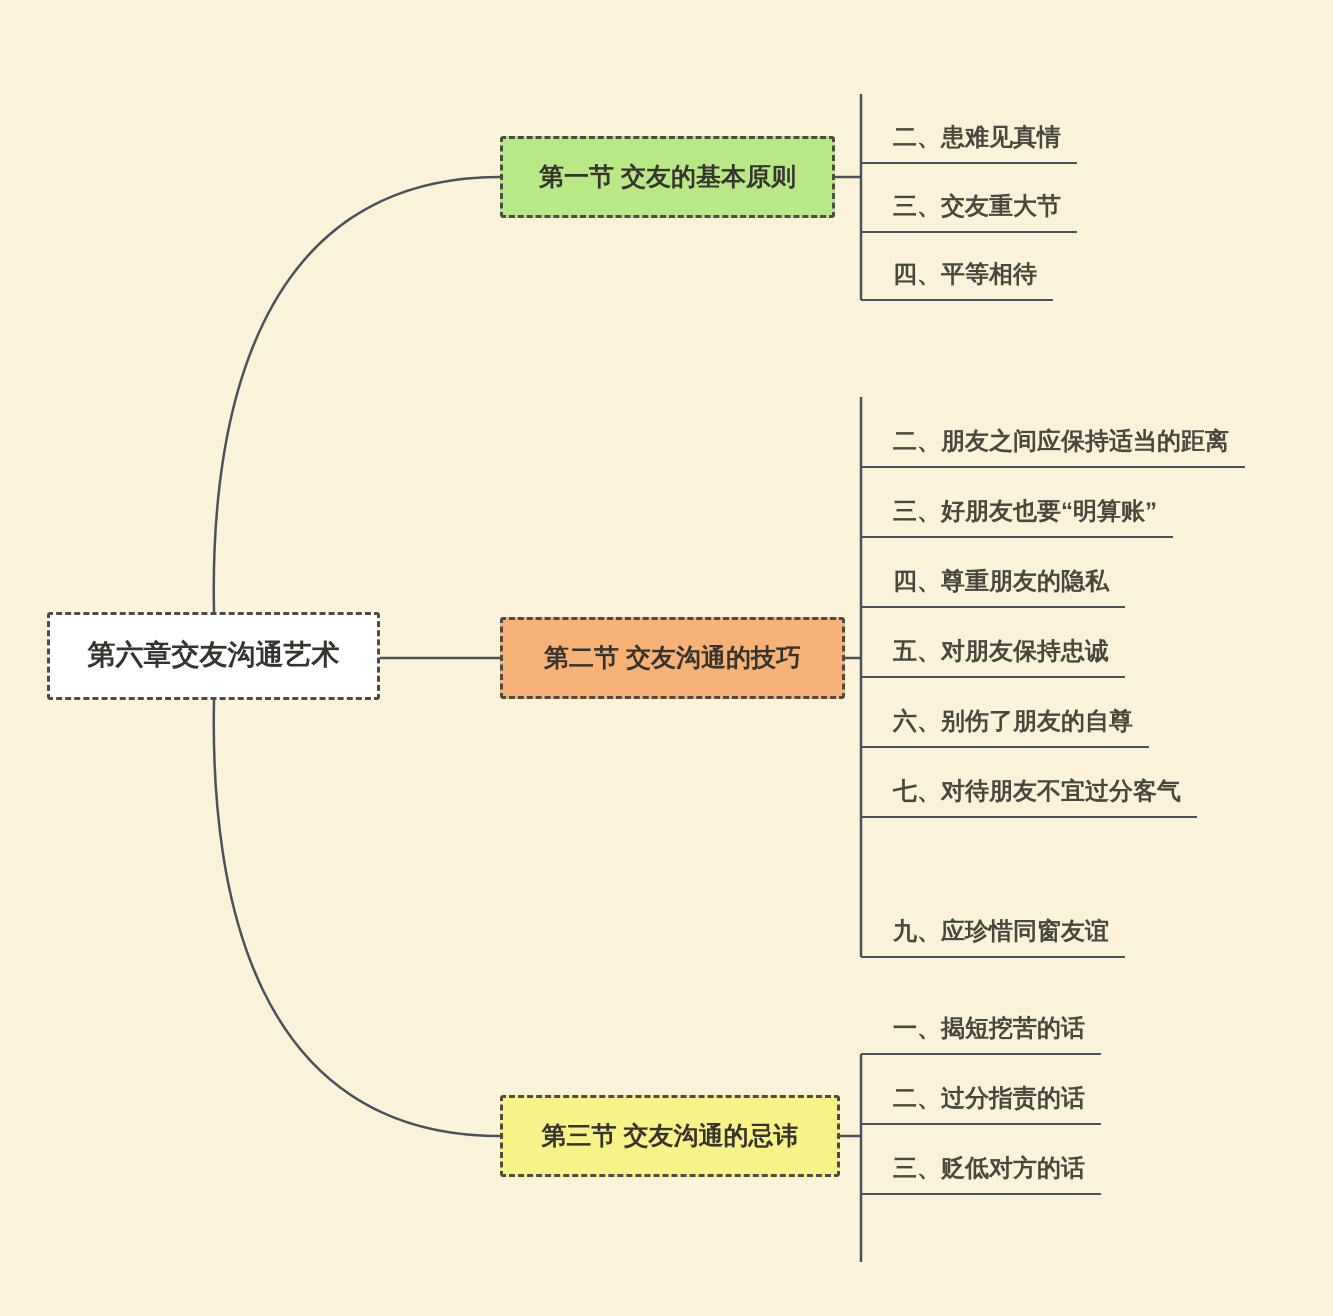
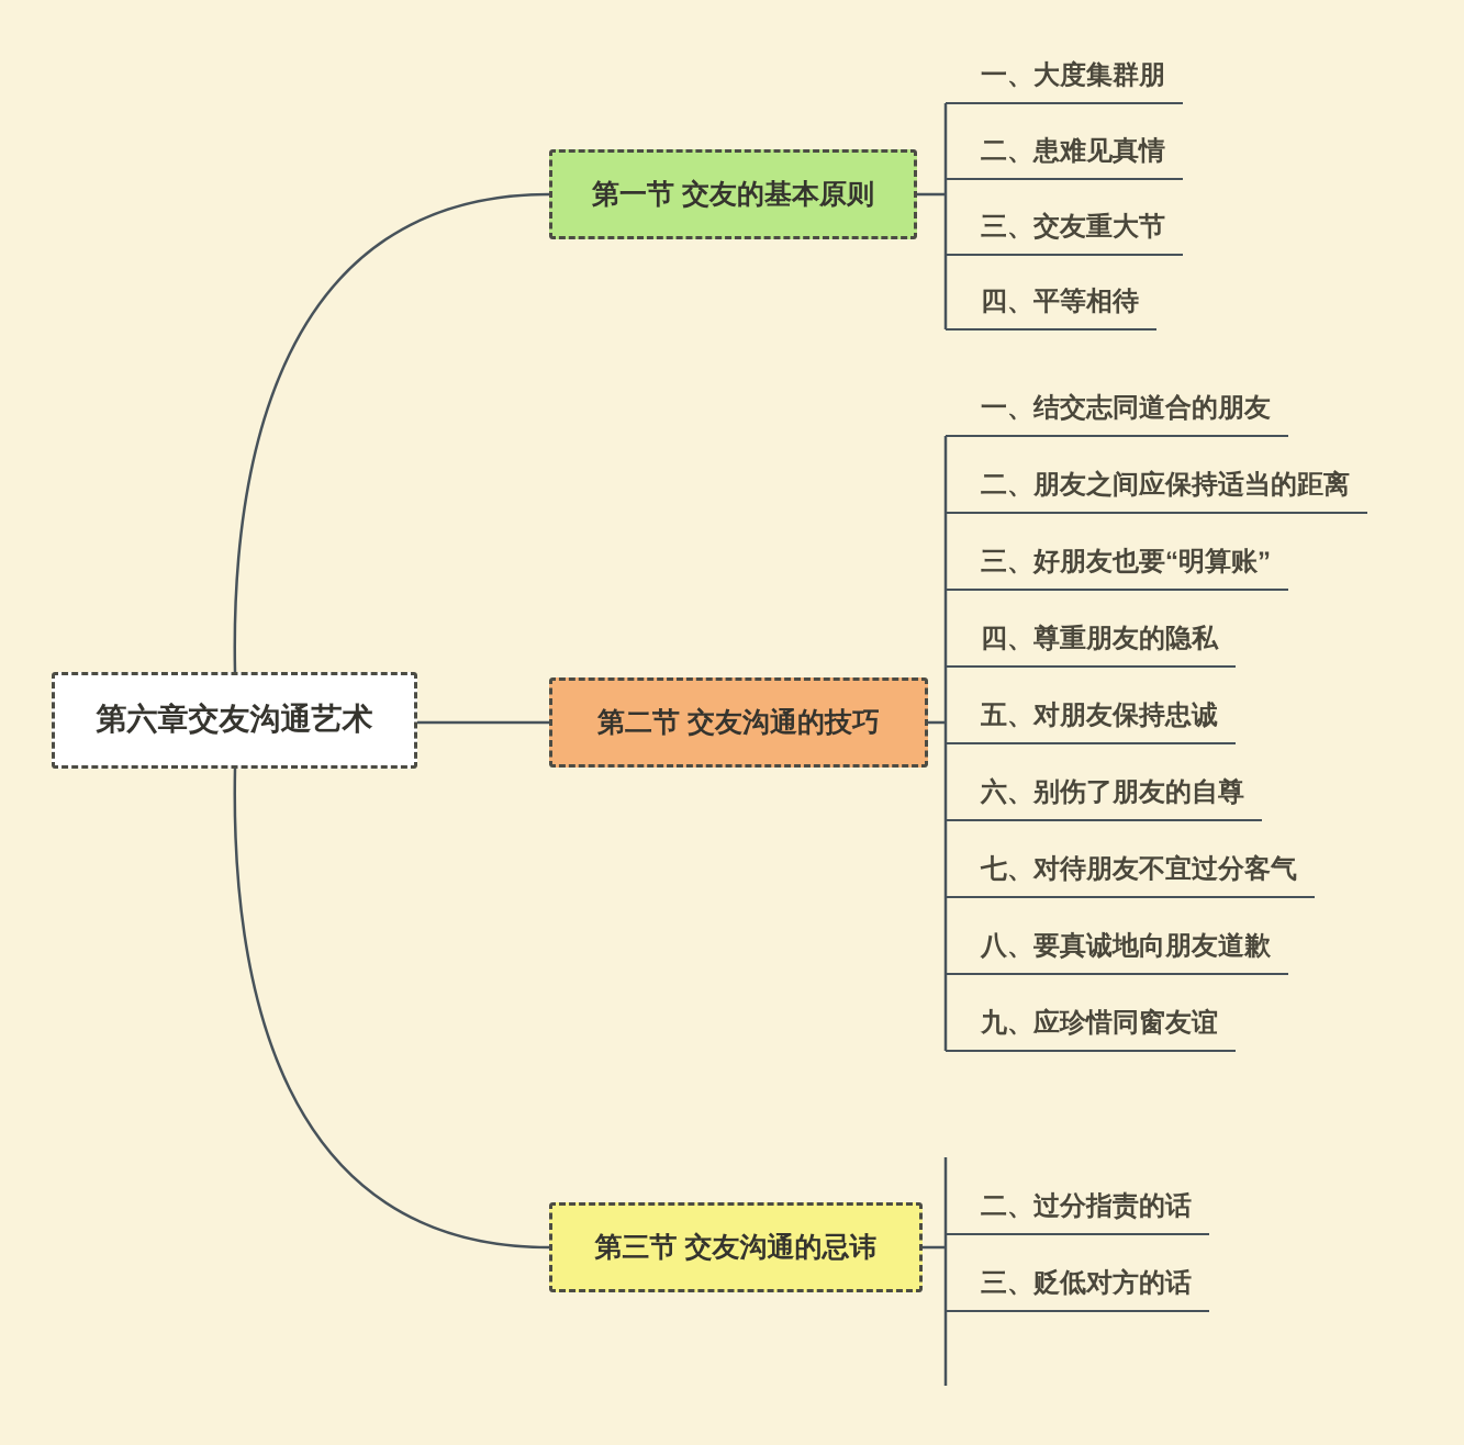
  第六章交友沟通艺术
  第一节 交友的基本原则
  第二节 交友沟通的技巧
  第三节 交友沟通的忌讳
+ 一、大度集群朋
  二、患难见真情
  三、交友重大节
  四、平等相待
+ 一、结交志同道合的朋友
  二、朋友之间应保持适当的距离
  三、好朋友也要“明算账”
  四、尊重朋友的隐私
  五、对朋友保持忠诚
  六、别伤了朋友的自尊
  七、对待朋友不宜过分客气
+ 八、要真诚地向朋友道歉
  九、应珍惜同窗友谊
- 一、揭短挖苦的话
  二、过分指责的话
  三、贬低对方的话
